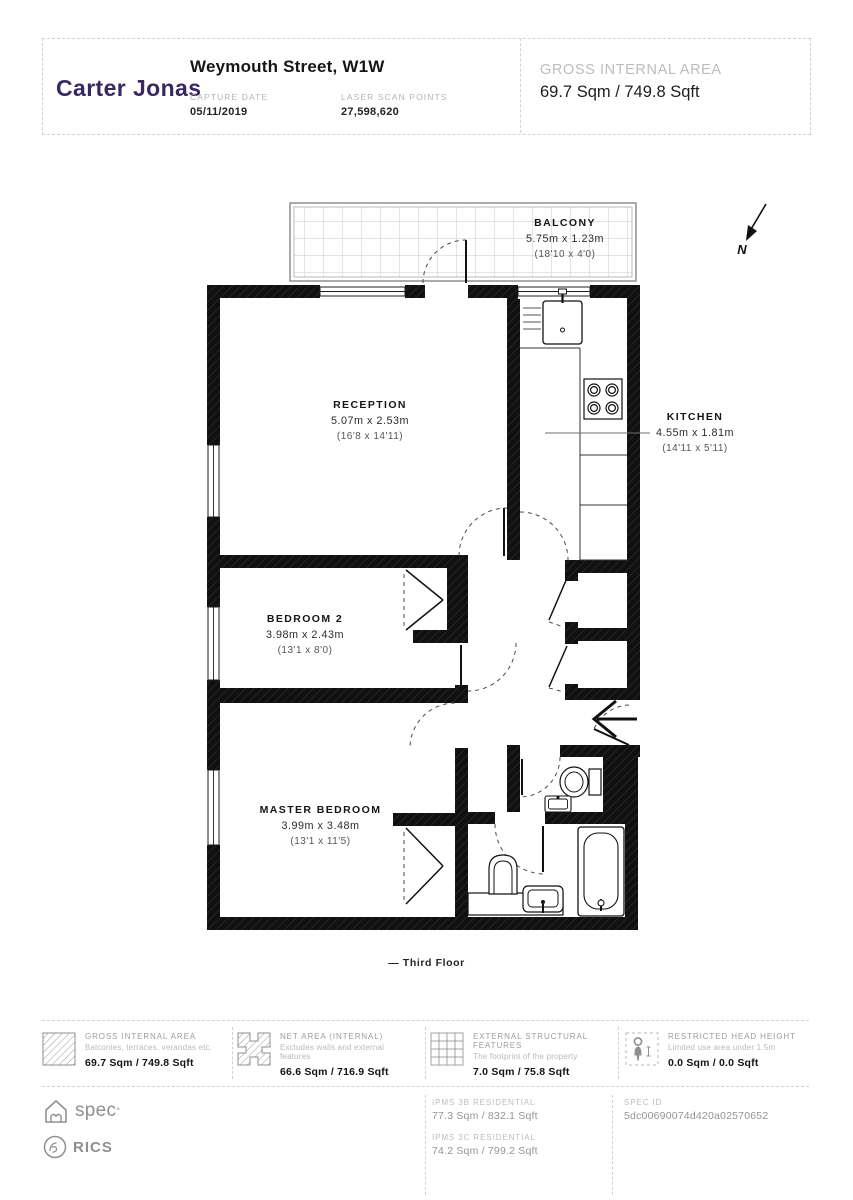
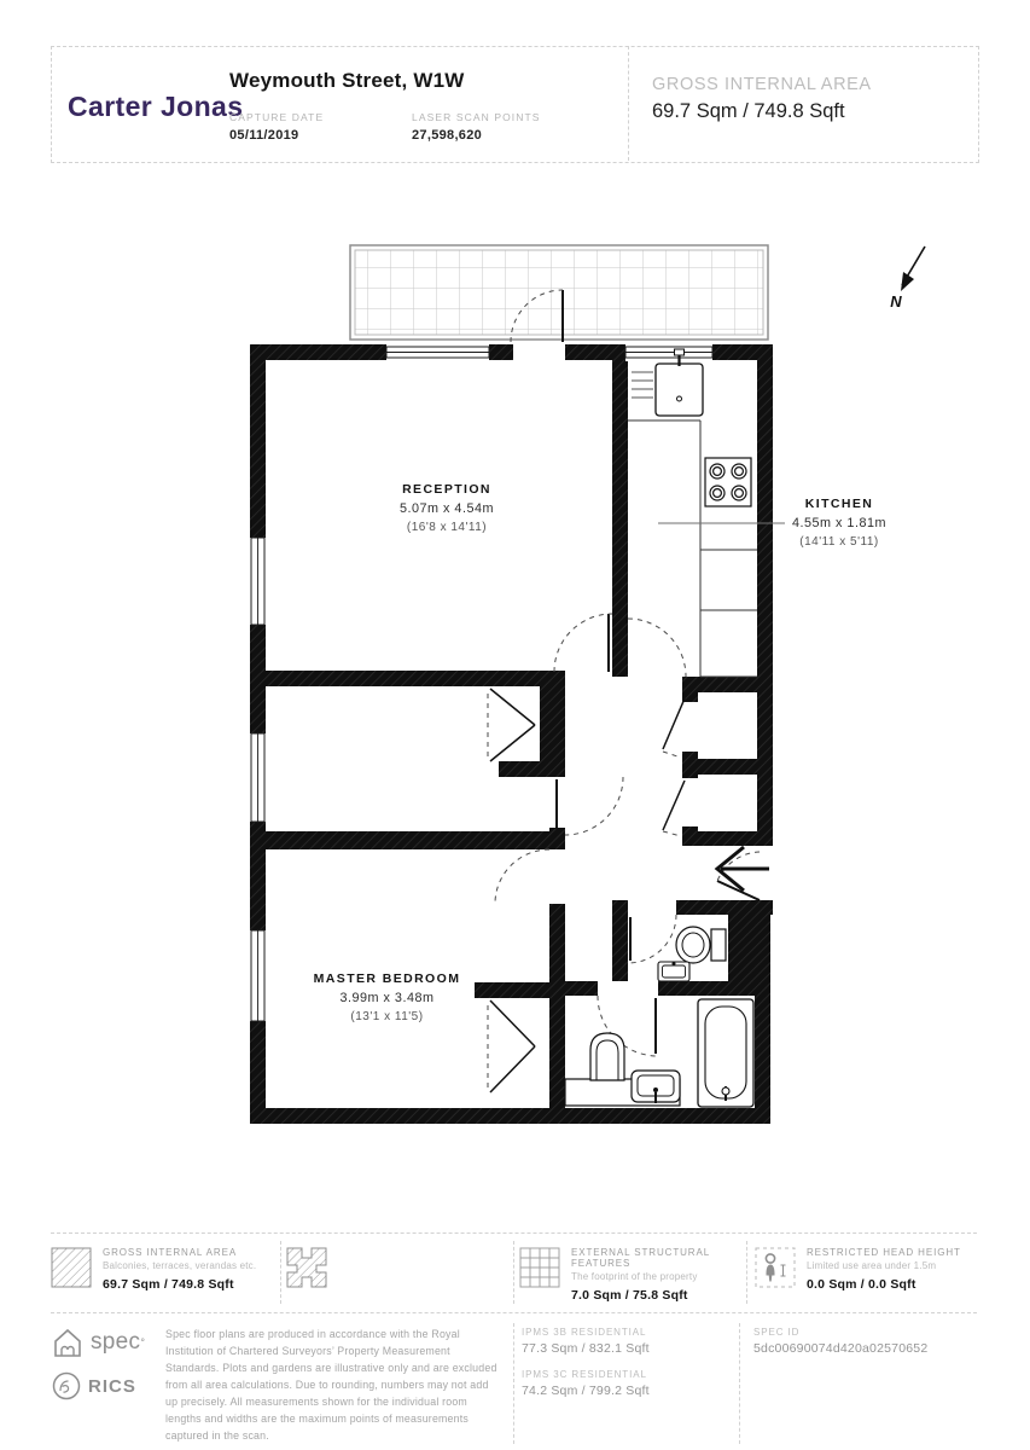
  Carter Jonas
  Weymouth Street, W1W
  CAPTURE DATE
  05/11/2019
  LASER SCAN POINTS
  27,598,620
  GROSS INTERNAL AREA
  69.7 Sqm / 749.8 Sqft
- BALCONY
- 5.75m x 1.23m
- (18'10 x 4'0)
  RECEPTION
- 5.07m x 2.53m
+ 5.07m x 4.54m
  (16'8 x 14'11)
  KITCHEN
  4.55m x 1.81m
  (14'11 x 5'11)
- BEDROOM 2
- 3.98m x 2.43m
- (13'1 x 8'0)
  MASTER BEDROOM
  3.99m x 3.48m
  (13'1 x 11'5)
  N
- — Third Floor
  GROSS INTERNAL AREA
  Balconies, terraces, verandas etc.
  69.7 Sqm / 749.8 Sqft
- NET AREA (INTERNAL)
- Excludes walls and external features
- 66.6 Sqm / 716.9 Sqft
  EXTERNAL STRUCTURAL FEATURES
  The footprint of the property
  7.0 Sqm / 75.8 Sqft
  RESTRICTED HEAD HEIGHT
  Limited use area under 1.5m
  0.0 Sqm / 0.0 Sqft
  spec
  °
  RICS
+ Spec floor plans are produced in accordance with the Royal Institution of Chartered Surveyors’ Property Measurement Standards. Plots and gardens are illustrative only and are excluded from all area calculations. Due to rounding, numbers may not add up precisely. All measurements shown for the individual room lengths and widths are the maximum points of measurements captured in the scan.
  IPMS 3B RESIDENTIAL
  77.3 Sqm / 832.1 Sqft
  IPMS 3C RESIDENTIAL
  74.2 Sqm / 799.2 Sqft
  SPEC ID
  5dc00690074d420a02570652
